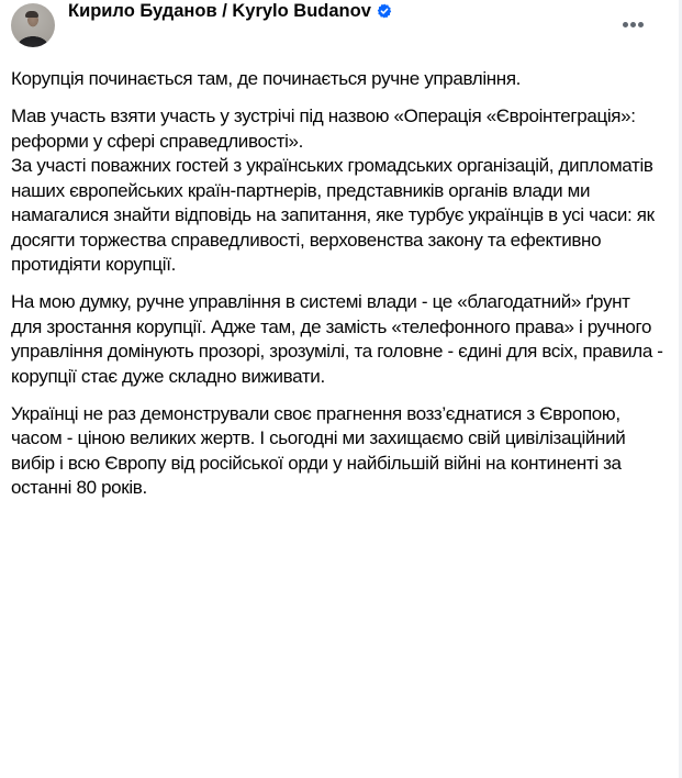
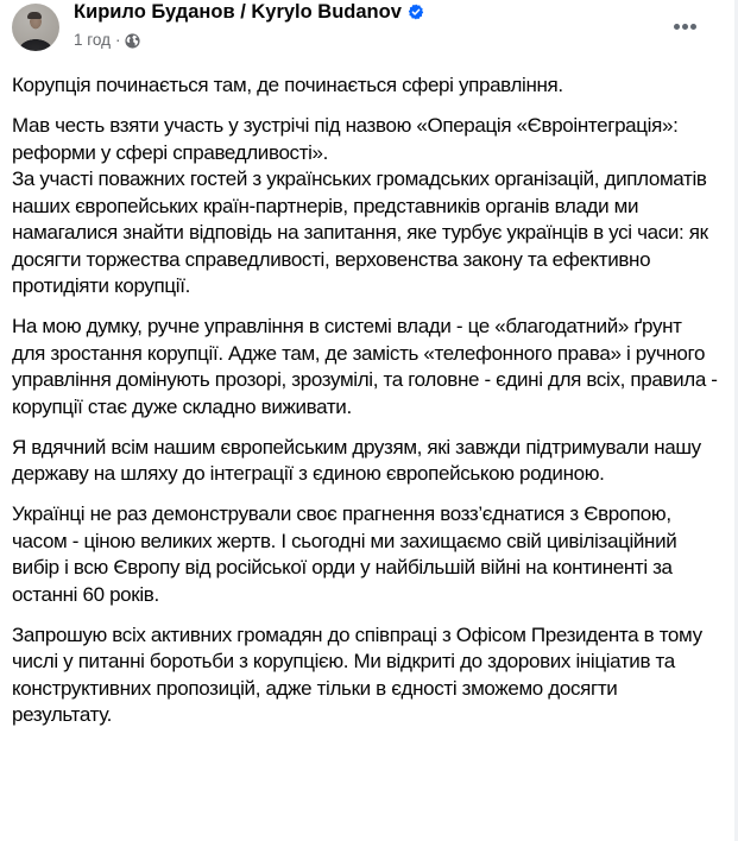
  Кирило Буданов / Kyrylo Budanov
+ 1 год
+ ·
- Корупція починається там, де починається ручне управління.
+ Корупція починається там, де починається сфері управління.
- Мав участь взяти участь у зустрічі під назвою «Операція «Євроінтеграція»: реформи у сфері справедливості».
+ Мав честь взяти участь у зустрічі під назвою «Операція «Євроінтеграція»: реформи у сфері справедливості».
  За участі поважних гостей з українських громадських організацій, дипломатів наших європейських країн-партнерів, представників органів влади ми намагалися знайти відповідь на запитання, яке турбує українців в усі часи: як досягти торжества справедливості, верховенства закону та ефективно протидіяти корупції.
  На мою думку, ручне управління в системі влади - це «благодатний» ґрунт для зростання корупції. Адже там, де замість «телефонного права» і ручного управління домінують прозорі, зрозумілі, та головне - єдині для всіх, правила - корупції стає дуже складно виживати.
+ Я вдячний всім нашим європейським друзям, які завжди підтримували нашу державу на шляху до інтеграції з єдиною європейською родиною.
- Українці не раз демонстрували своє прагнення возз’єднатися з Європою, часом - ціною великих жертв. І сьогодні ми захищаємо свій цивілізаційний вибір і всю Європу від російської орди у найбільшій війні на континенті за останні 80 років.
+ Українці не раз демонстрували своє прагнення возз’єднатися з Європою, часом - ціною великих жертв. І сьогодні ми захищаємо свій цивілізаційний вибір і всю Європу від російської орди у найбільшій війні на континенті за останні 60 років.
+ Запрошую всіх активних громадян до співпраці з Офісом Президента в тому числі у питанні боротьби з корупцією. Ми відкриті до здорових ініціатив та конструктивних пропозицій, адже тільки в єдності зможемо досягти результату.
